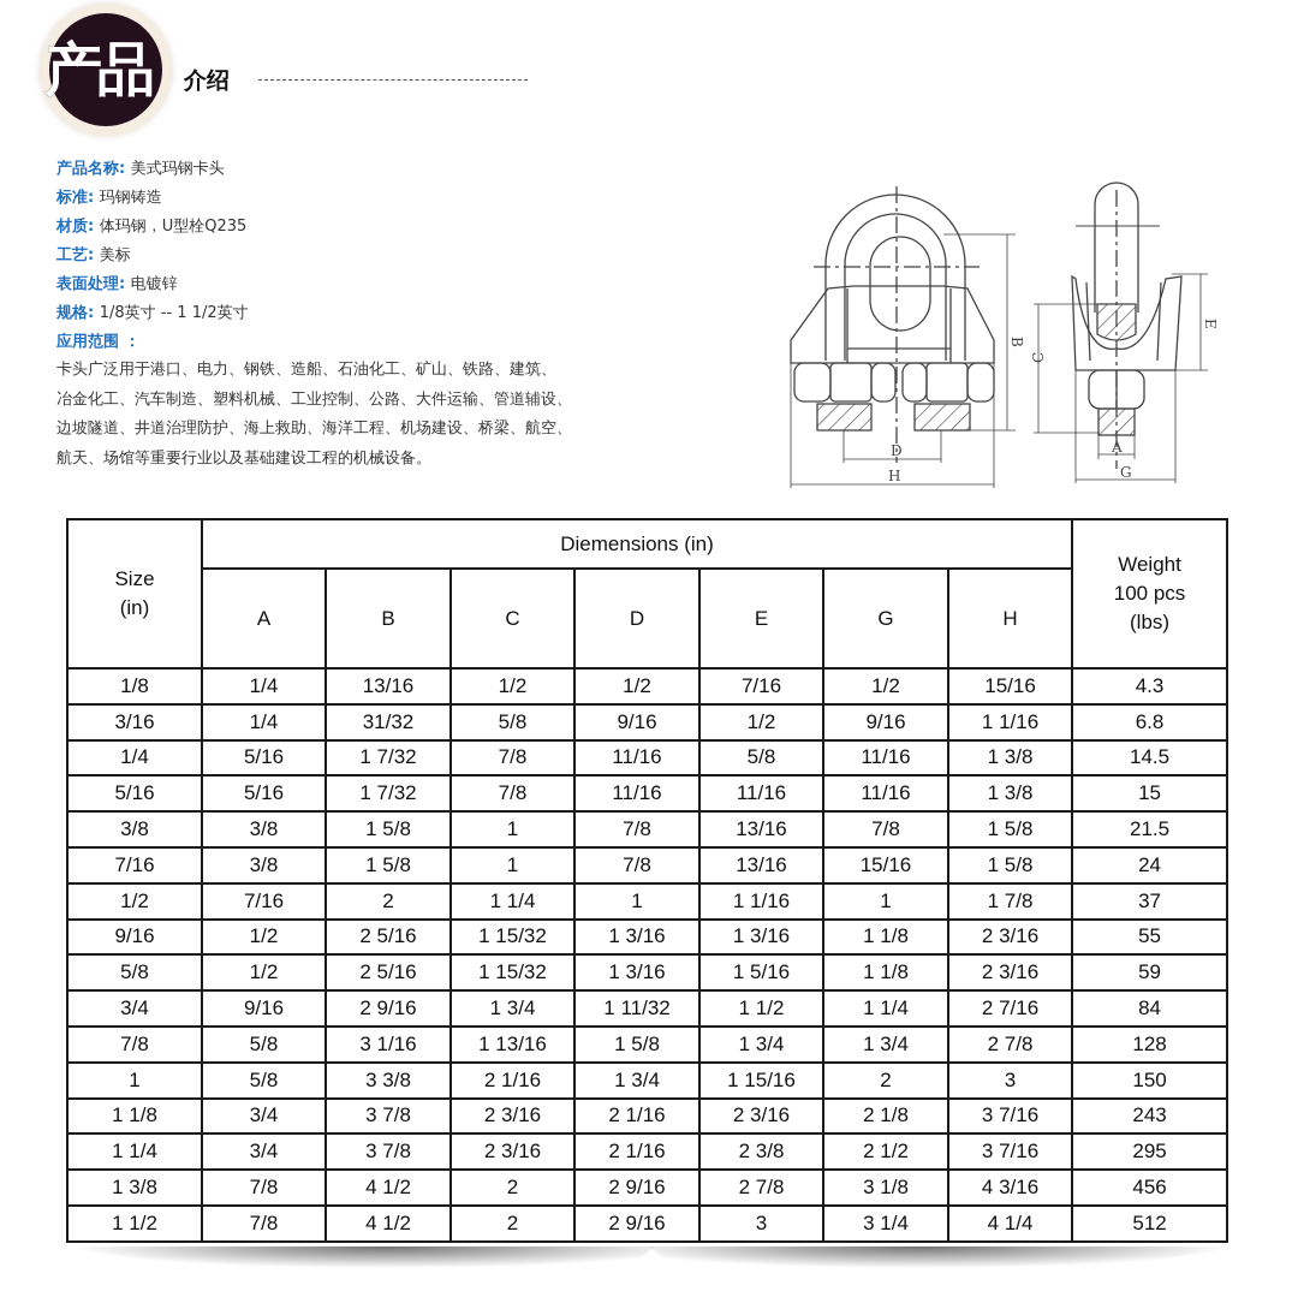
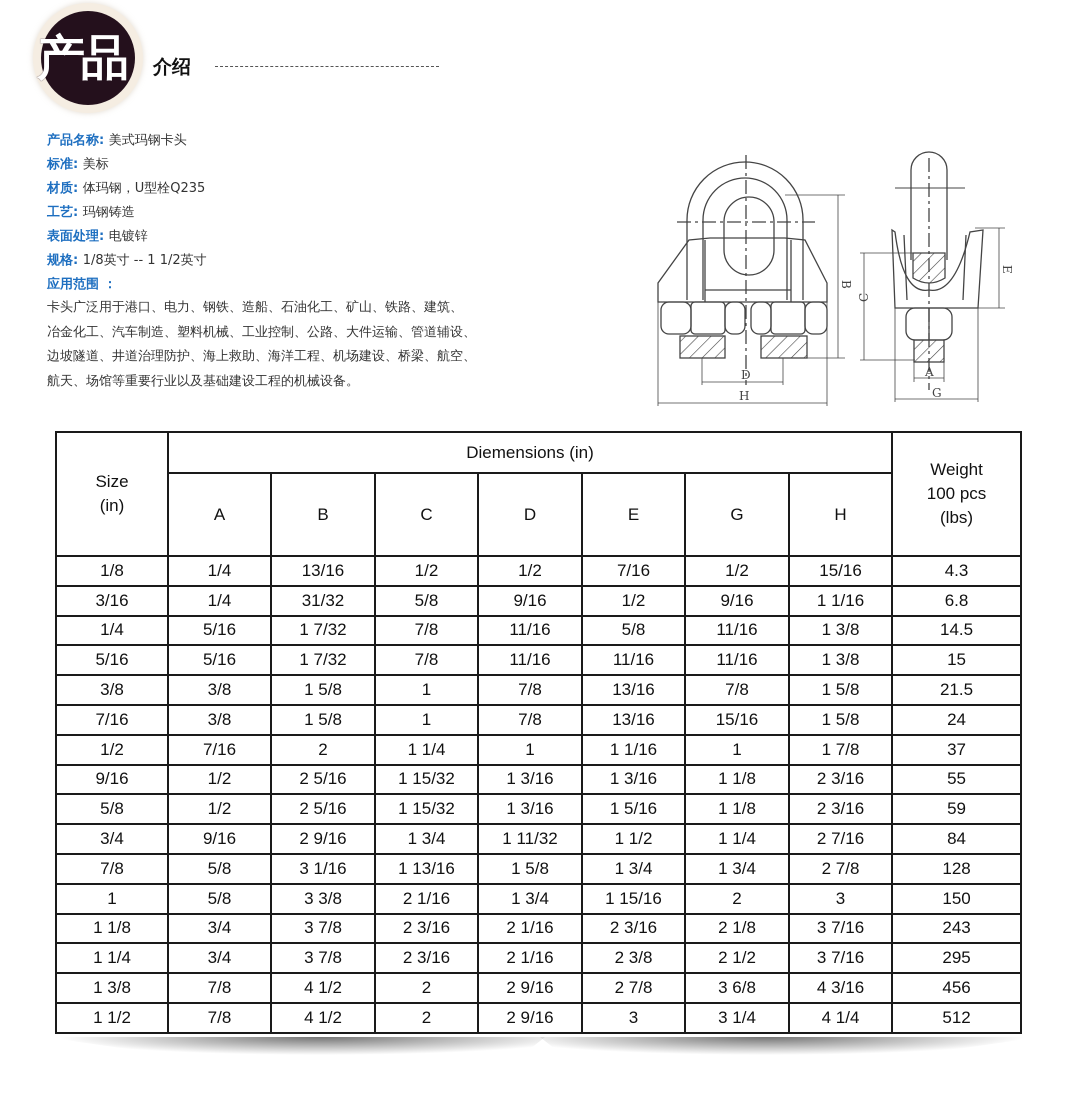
  产品
  介绍
  产品名称: 美式玛钢卡头
- 标准: 玛钢铸造
+ 标准: 美标
  材质: 体玛钢，U型栓Q235
- 工艺: 美标
+ 工艺: 玛钢铸造
  表面处理: 电镀锌
  规格: 1/8英寸 -- 1 1/2英寸
  应用范围 ：
  卡头广泛用于港口、电力、钢铁、造船、石油化工、矿山、铁路、建筑、
  冶金化工、汽车制造、塑料机械、工业控制、公路、大件运输、管道辅设、
  边坡隧道、井道治理防护、海上救助、海洋工程、机场建设、桥梁、航空、
  航天、场馆等重要行业以及基础建设工程的机械设备。
  D
  H
  A
  G
  Size (in)	Diemensions (in)	Weight 100 pcs (lbs)
  A	B	C	D	E	G	H
  1/8	1/4	13/16	1/2	1/2	7/16	1/2	15/16	4.3
  3/16	1/4	31/32	5/8	9/16	1/2	9/16	1 1/16	6.8
  1/4	5/16	1 7/32	7/8	11/16	5/8	11/16	1 3/8	14.5
  5/16	5/16	1 7/32	7/8	11/16	11/16	11/16	1 3/8	15
  3/8	3/8	1 5/8	1	7/8	13/16	7/8	1 5/8	21.5
  7/16	3/8	1 5/8	1	7/8	13/16	15/16	1 5/8	24
  1/2	7/16	2	1 1/4	1	1 1/16	1	1 7/8	37
  9/16	1/2	2 5/16	1 15/32	1 3/16	1 3/16	1 1/8	2 3/16	55
  5/8	1/2	2 5/16	1 15/32	1 3/16	1 5/16	1 1/8	2 3/16	59
  3/4	9/16	2 9/16	1 3/4	1 11/32	1 1/2	1 1/4	2 7/16	84
  7/8	5/8	3 1/16	1 13/16	1 5/8	1 3/4	1 3/4	2 7/8	128
  1	5/8	3 3/8	2 1/16	1 3/4	1 15/16	2	3	150
  1 1/8	3/4	3 7/8	2 3/16	2 1/16	2 3/16	2 1/8	3 7/16	243
  1 1/4	3/4	3 7/8	2 3/16	2 1/16	2 3/8	2 1/2	3 7/16	295
- 1 3/8	7/8	4 1/2	2	2 9/16	2 7/8	3 1/8	4 3/16	456
+ 1 3/8	7/8	4 1/2	2	2 9/16	2 7/8	3 6/8	4 3/16	456
  1 1/2	7/8	4 1/2	2	2 9/16	3	3 1/4	4 1/4	512
